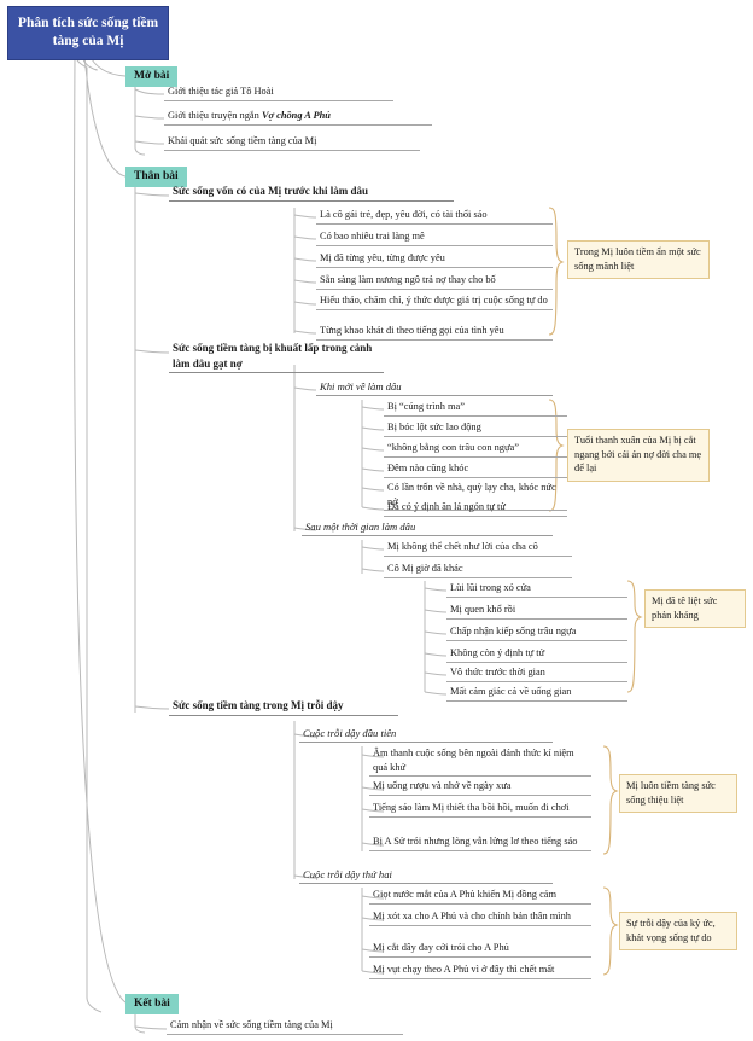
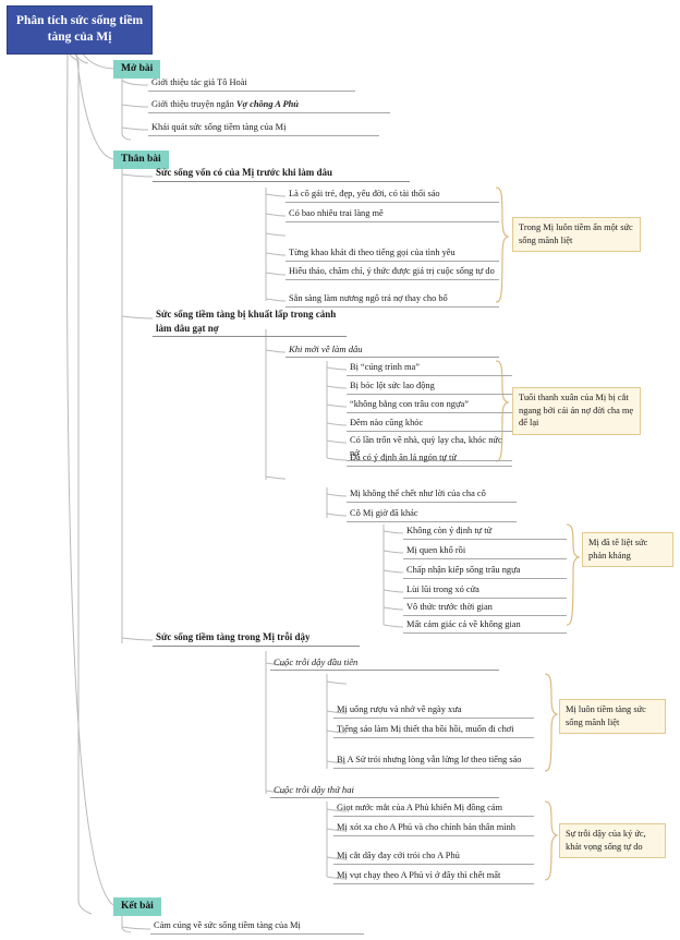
  Phân tích sức sống tiềm tàng của Mị
  Mở bài
  Giới thiệu tác giả Tô Hoài
  Giới thiệu truyện ngắn Vợ chồng A Phủ
  Khái quát sức sống tiềm tàng của Mị
  Thân bài
  Sức sống vốn có của Mị trước khi làm dâu
  Là cô gái trẻ, đẹp, yêu đời, có tài thổi sáo
  Có bao nhiêu trai làng mê
- Mị đã từng yêu, từng được yêu
- Sẵn sàng làm nương ngô trả nợ thay cho bố
+ Từng khao khát đi theo tiếng gọi của tình yêu
  Hiếu thảo, chăm chỉ, ý thức được giá trị cuộc sống tự do
- Từng khao khát đi theo tiếng gọi của tình yêu
+ Sẵn sàng làm nương ngô trả nợ thay cho bố
  Trong Mị luôn tiềm ẩn một sức sống mãnh liệt
  Sức sống tiềm tàng bị khuất lấp trong cảnh làm dâu gạt nợ
  Khi mới về làm dâu
  Bị “cúng trình ma”
  Bị bóc lột sức lao động
  “không bằng con trâu con ngựa”
  Đêm nào cũng khóc
  Có lần trốn về nhà, quỳ lạy cha, khóc nức nở
  Đã có ý định ăn lá ngón tự tử
  Tuổi thanh xuân của Mị bị cắt ngang bởi cái án nợ đời cha mẹ để lại
- Sau một thời gian làm dâu
  Mị không thể chết như lời của cha cô
  Cô Mị giờ đã khác
- Lùi lũi trong xó cửa
+ Không còn ý định tự tử
  Mị quen khổ rồi
  Chấp nhận kiếp sống trâu ngựa
- Không còn ý định tự tử
+ Lùi lũi trong xó cửa
  Vô thức trước thời gian
- Mất cảm giác cả về uống gian
+ Mất cảm giác cả về không gian
  Mị đã tê liệt sức phản kháng
  Sức sống tiềm tàng trong Mị trỗi dậy
  Cuộc trỗi dậy đầu tiên
- Âm thanh cuộc sống bên ngoài đánh thức kỉ niệm quá khứ
  Mị uống rượu và nhớ về ngày xưa
  Tiếng sáo làm Mị thiết tha bồi hồi, muốn đi chơi
  Bị A Sử trói nhưng lòng vẫn lửng lơ theo tiếng sáo
- Mị luôn tiềm tàng sức sống thiệu liệt
+ Mị luôn tiềm tàng sức sống mãnh liệt
  Cuộc trỗi dậy thứ hai
  Giọt nước mắt của A Phủ khiến Mị đồng cảm
  Mị xót xa cho A Phủ và cho chính bản thân mình
  Mị cắt dây đay cởi trói cho A Phủ
  Mị vụt chạy theo A Phủ vì ở đây thì chết mất
  Sự trỗi dậy của ký ức, khát vọng sống tự do
  Kết bài
- Cảm nhận về sức sống tiềm tàng của Mị
+ Cảm cúng về sức sống tiềm tàng của Mị
